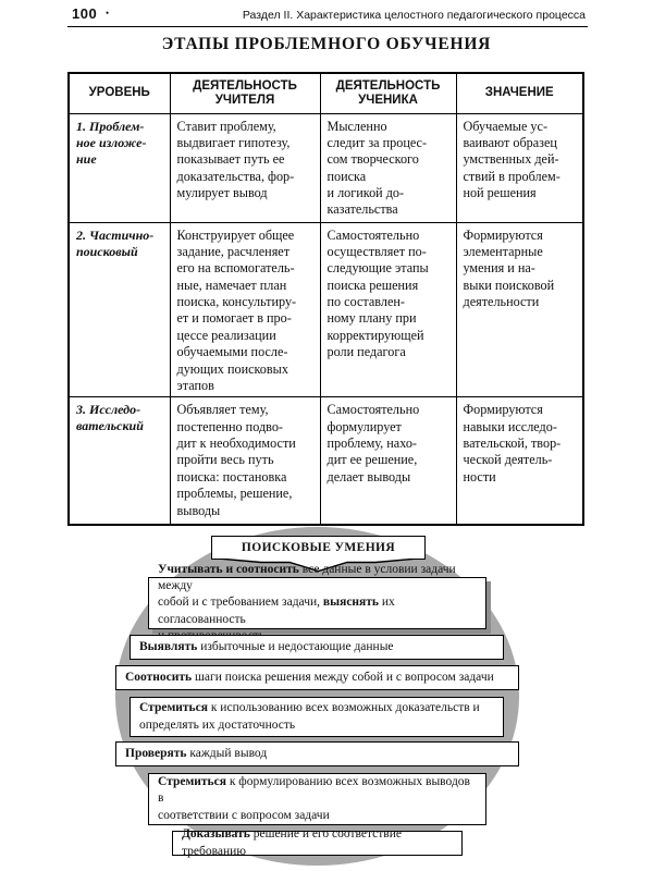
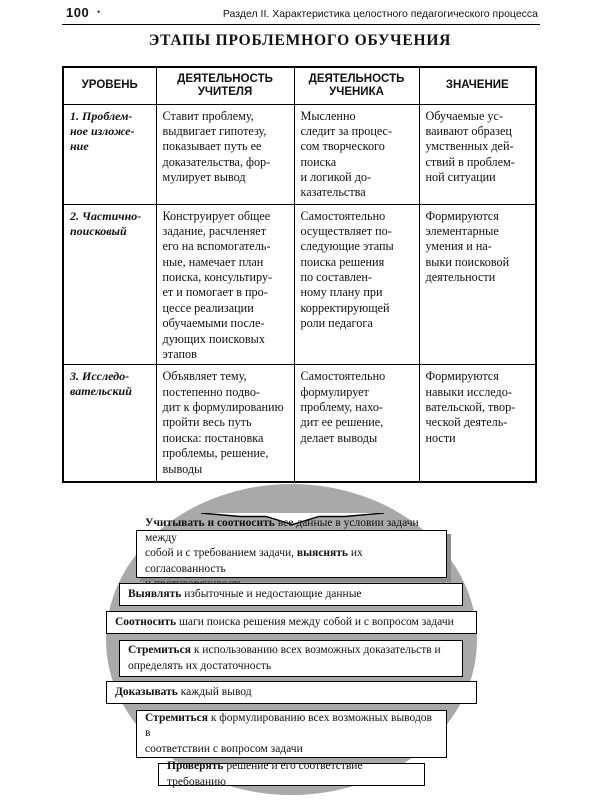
  100
  •
  Раздел II. Характеристика целостного педагогического процесса
  ЭТАПЫ ПРОБЛЕМНОГО ОБУЧЕНИЯ
  УРОВЕНЬ	ДЕЯТЕЛЬНОСТЬ УЧИТЕЛЯ	ДЕЯТЕЛЬНОСТЬ УЧЕНИКА	ЗНАЧЕНИЕ
- 1. Проблем- ное изложе- ние	Ставит проблему, выдвигает гипотезу, показывает путь ее доказательства, фор- мулирует вывод	Мысленно следит за процес- сом творческого поиска и логикой до- казательства	Обучаемые ус- ваивают образец умственных дей- ствий в проблем- ной решения
+ 1. Проблем- ное изложе- ние	Ставит проблему, выдвигает гипотезу, показывает путь ее доказательства, фор- мулирует вывод	Мысленно следит за процес- сом творческого поиска и логикой до- казательства	Обучаемые ус- ваивают образец умственных дей- ствий в проблем- ной ситуации
  2. Частично- поисковый	Конструирует общее задание, расчленяет его на вспомогатель- ные, намечает план поиска, консультиру- ет и помогает в про- цессе реализации обучаемыми после- дующих поисковых этапов	Самостоятельно осуществляет по- следующие этапы поиска решения по составлен- ному плану при корректирующей роли педагога	Формируются элементарные умения и на- выки поисковой деятельности
- 3. Исследо- вательский	Объявляет тему, постепенно подво- дит к необходимости пройти весь путь поиска: постановка проблемы, решение, выводы	Самостоятельно формулирует проблему, нахо- дит ее решение, делает выводы	Формируются навыки исследо- вательской, твор- ческой деятель- ности
+ 3. Исследо- вательский	Объявляет тему, постепенно подво- дит к формулированию пройти весь путь поиска: постановка проблемы, решение, выводы	Самостоятельно формулирует проблему, нахо- дит ее решение, делает выводы	Формируются навыки исследо- вательской, твор- ческой деятель- ности
- ПОИСКОВЫЕ УМЕНИЯ
  Учитывать и соотносить все данные в условии задачи между
  собой и с требованием задачи, выяснять их согласованность
  Выявлять избыточные и недостающие данные
  Соотносить шаги поиска решения между собой и с вопросом задачи
  Стремиться к использованию всех возможных доказательств и
  определять их достаточность
- Проверять каждый вывод
+ Доказывать каждый вывод
  Стремиться к формулированию всех возможных выводов в
  соответствии с вопросом задачи
- Доказывать решение и его соответствие требованию
+ Проверять решение и его соответствие требованию
